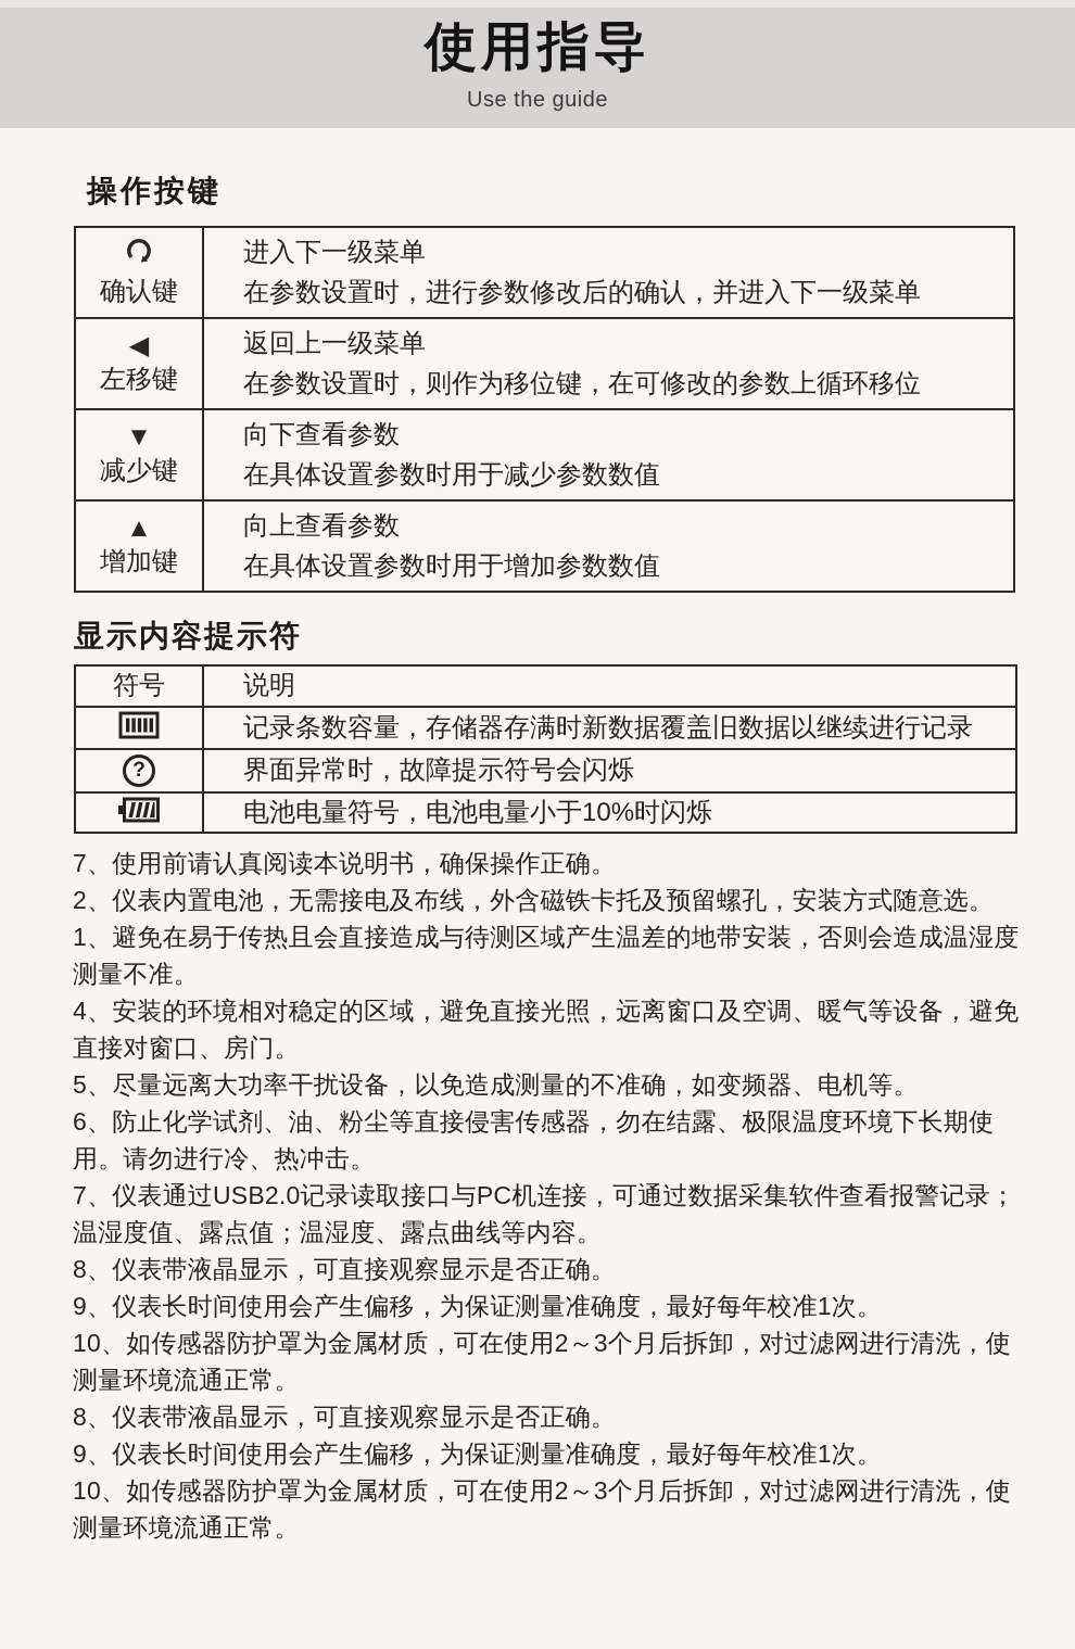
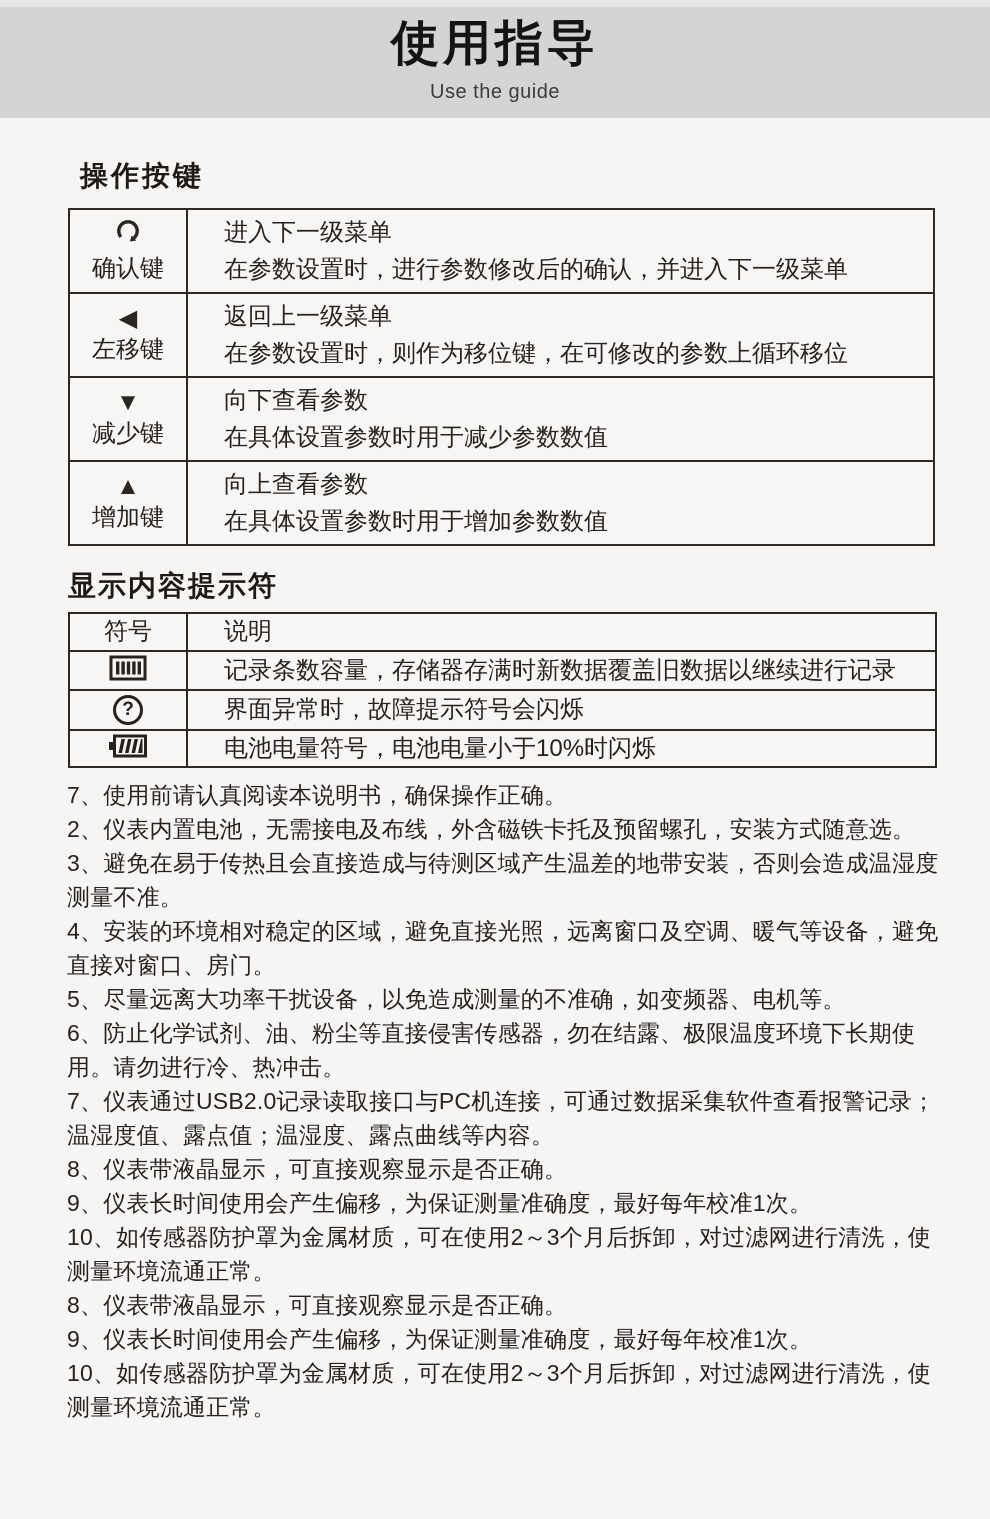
  使用指导
  Use the guide
  操作按键
  确认键	进入下一级菜单 在参数设置时，进行参数修改后的确认，并进入下一级菜单
  ◀ 左移键	返回上一级菜单 在参数设置时，则作为移位键，在可修改的参数上循环移位
  ▼ 减少键	向下查看参数 在具体设置参数时用于减少参数数值
  ▲ 增加键	向上查看参数 在具体设置参数时用于增加参数数值
  显示内容提示符
  符号	说明
  	记录条数容量，存储器存满时新数据覆盖旧数据以继续进行记录
  ?	界面异常时，故障提示符号会闪烁
  	电池电量符号，电池电量小于10%时闪烁
  7、使用前请认真阅读本说明书，确保操作正确。
  2、仪表内置电池，无需接电及布线，外含磁铁卡托及预留螺孔，安装方式随意选。
- 1、避免在易于传热且会直接造成与待测区域产生温差的地带安装，否则会造成温湿度测量不准。
+ 3、避免在易于传热且会直接造成与待测区域产生温差的地带安装，否则会造成温湿度测量不准。
  4、安装的环境相对稳定的区域，避免直接光照，远离窗口及空调、暖气等设备，避免直接对窗口、房门。
  5、尽量远离大功率干扰设备，以免造成测量的不准确，如变频器、电机等。
  6、防止化学试剂、油、粉尘等直接侵害传感器，勿在结露、极限温度环境下长期使用。请勿进行冷、热冲击。
  7、仪表通过USB2.0记录读取接口与PC机连接，可通过数据采集软件查看报警记录；温湿度值、露点值；温湿度、露点曲线等内容。
  8、仪表带液晶显示，可直接观察显示是否正确。
  9、仪表长时间使用会产生偏移，为保证测量准确度，最好每年校准1次。
  10、如传感器防护罩为金属材质，可在使用2～3个月后拆卸，对过滤网进行清洗，使测量环境流通正常。
  8、仪表带液晶显示，可直接观察显示是否正确。
  9、仪表长时间使用会产生偏移，为保证测量准确度，最好每年校准1次。
  10、如传感器防护罩为金属材质，可在使用2～3个月后拆卸，对过滤网进行清洗，使测量环境流通正常。
